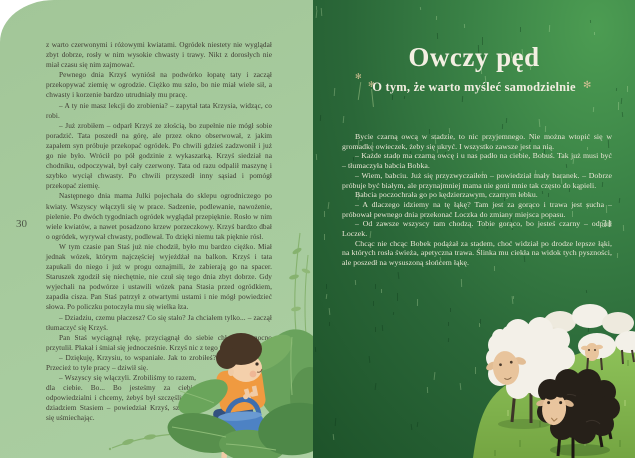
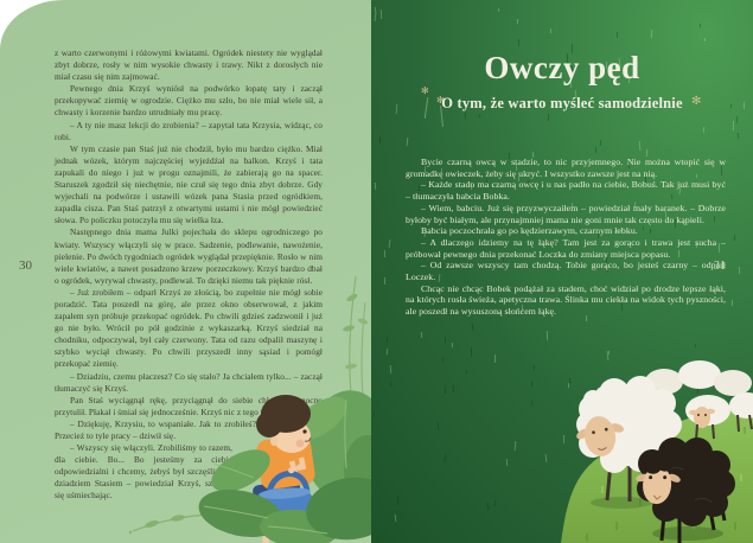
  z warto czerwonymi i różowymi kwiatami. Ogródek niestety nie wyglądał zbyt dobrze, rosły w nim wysokie chwasty i trawy. Nikt z dorosłych nie miał czasu się nim zajmować.
  Pewnego dnia Krzyś wyniósł na podwórko łopatę taty i zaczął przekopywać ziemię w ogrodzie. Ciężko mu szło, bo nie miał wiele sił, a chwasty i korzenie bardzo utrudniały mu pracę.
  – A ty nie masz lekcji do zrobienia? – zapytał tata Krzysia, widząc, co robi.
- – Już zrobiłem – odparł Krzyś ze złością, bo zupełnie nie mógł sobie poradzić. Tata poszedł na górę, ale przez okno obserwował, z jakim zapałem syn próbuje przekopać ogródek. Po chwili gdzieś zadzwonił i już go nie było. Wrócił po pół godzinie z wykaszarką. Krzyś siedział na chodniku, odpoczywał, był cały czerwony. Tata od razu odpalił maszynę i szybko wyciął chwasty. Po chwili przyszedł inny sąsiad i pomógł przekopać ziemię.
+ W tym czasie pan Staś już nie chodził, było mu bardzo ciężko. Miał jednak wózek, którym najczęściej wyjeżdżał na balkon. Krzyś i tata zapukali do niego i już w progu oznajmili, że zabierają go na spacer. Staruszek zgodził się niechętnie, nie czuł się tego dnia zbyt dobrze. Gdy wyjechali na podwórze i ustawili wózek pana Stasia przed ogródkiem, zapadła cisza. Pan Staś patrzył z otwartymi ustami i nie mógł powiedzieć słowa. Po policzku potoczyła mu się wielka łza.
  Następnego dnia mama Julki pojechała do sklepu ogrodniczego po kwiaty. Wszyscy włączyli się w prace. Sadzenie, podlewanie, nawożenie, pielenie. Po dwóch tygodniach ogródek wyglądał przepięknie. Rosło w nim wiele kwiatów, a nawet posadzono krzew porzeczkowy. Krzyś bardzo dbał o ogródek, wyrywał chwasty, podlewał. To dzięki niemu tak pięknie rósł.
- W tym czasie pan Staś już nie chodził, było mu bardzo ciężko. Miał jednak wózek, którym najczęściej wyjeżdżał na balkon. Krzyś i tata zapukali do niego i już w progu oznajmili, że zabierają go na spacer. Staruszek zgodził się niechętnie, nie czuł się tego dnia zbyt dobrze. Gdy wyjechali na podwórze i ustawili wózek pana Stasia przed ogródkiem, zapadła cisza. Pan Staś patrzył z otwartymi ustami i nie mógł powiedzieć słowa. Po policzku potoczyła mu się wielka łza.
+ – Już zrobiłem – odparł Krzyś ze złością, bo zupełnie nie mógł sobie poradzić. Tata poszedł na górę, ale przez okno obserwował, z jakim zapałem syn próbuje przekopać ogródek. Po chwili gdzieś zadzwonił i już go nie było. Wrócił po pół godzinie z wykaszarką. Krzyś siedział na chodniku, odpoczywał, był cały czerwony. Tata od razu odpalił maszynę i szybko wyciął chwasty. Po chwili przyszedł inny sąsiad i pomógł przekopać ziemię.
  – Dziadziu, czemu płaczesz? Co się stało? Ja chciałem tylko... – zaczął tłumaczyć się Krzyś.
  Pan Staś wyciągnął rękę, przyciągnął do siebie chłocno przytulił. Płakał i śmiał się jednocześnie. Krzyś nic z tego
  – Dziękuję, Krzysiu, to wspaniałe. Jak to zrobiłeś? Przecież to tyle pracy – dziwił się.
  – Wszyscy się włączyli. Zrobiliśmy to razem, dla ciebie. Bo... Bo jesteśmy za cieb odpowiedzialni i chcemy, żebyś był szczęśli dziadziem Stasiem – powiedział Krzyś, sz się uśmiechając.
  30
  ✻
  ✻
  ✻
  Owczy pęd
  O tym, że warto myśleć samodzielnie
  Bycie czarną owcą w stadzie, to nic przyjemnego. Nie można wtopić się w gromadkę owieczek, żeby się ukryć. I wszystko zawsze jest na nią.
  – Każde stado ma czarną owcę i u nas padło na ciebie, Bobuś. Tak już musi być – tłumaczyła babcia Bobka.
- – Wiem, babciu. Już się przyzwyczaiłem – powiedział mały baranek. – Dobrze próbuje być białym, ale przynajmniej mama nie goni mnie tak często do kąpieli.
+ – Wiem, babciu. Już się przyzwyczaiłem – powiedział mały baranek. – Dobrze byłoby być białym, ale przynajmniej mama nie goni mnie tak często do kąpieli.
  Babcia poczochrała go po kędzierzawym, czarnym łebku.
  – A dlaczego idziemy na tę łąkę? Tam jest za gorąco i trawa jest sucha – próbował pewnego dnia przekonać Loczka do zmiany miejsca popasu.
  – Od zawsze wszyscy tam chodzą. Tobie gorąco, bo jesteś czarny – odparł Loczek.
  Chcąc nie chcąc Bobek podążał za stadem, choć widział po drodze lepsze łąki, na których rosła świeża, apetyczna trawa. Ślinka mu ciekła na widok tych pyszności, ale poszedł na wysuszoną słońcem łąkę.
  31
